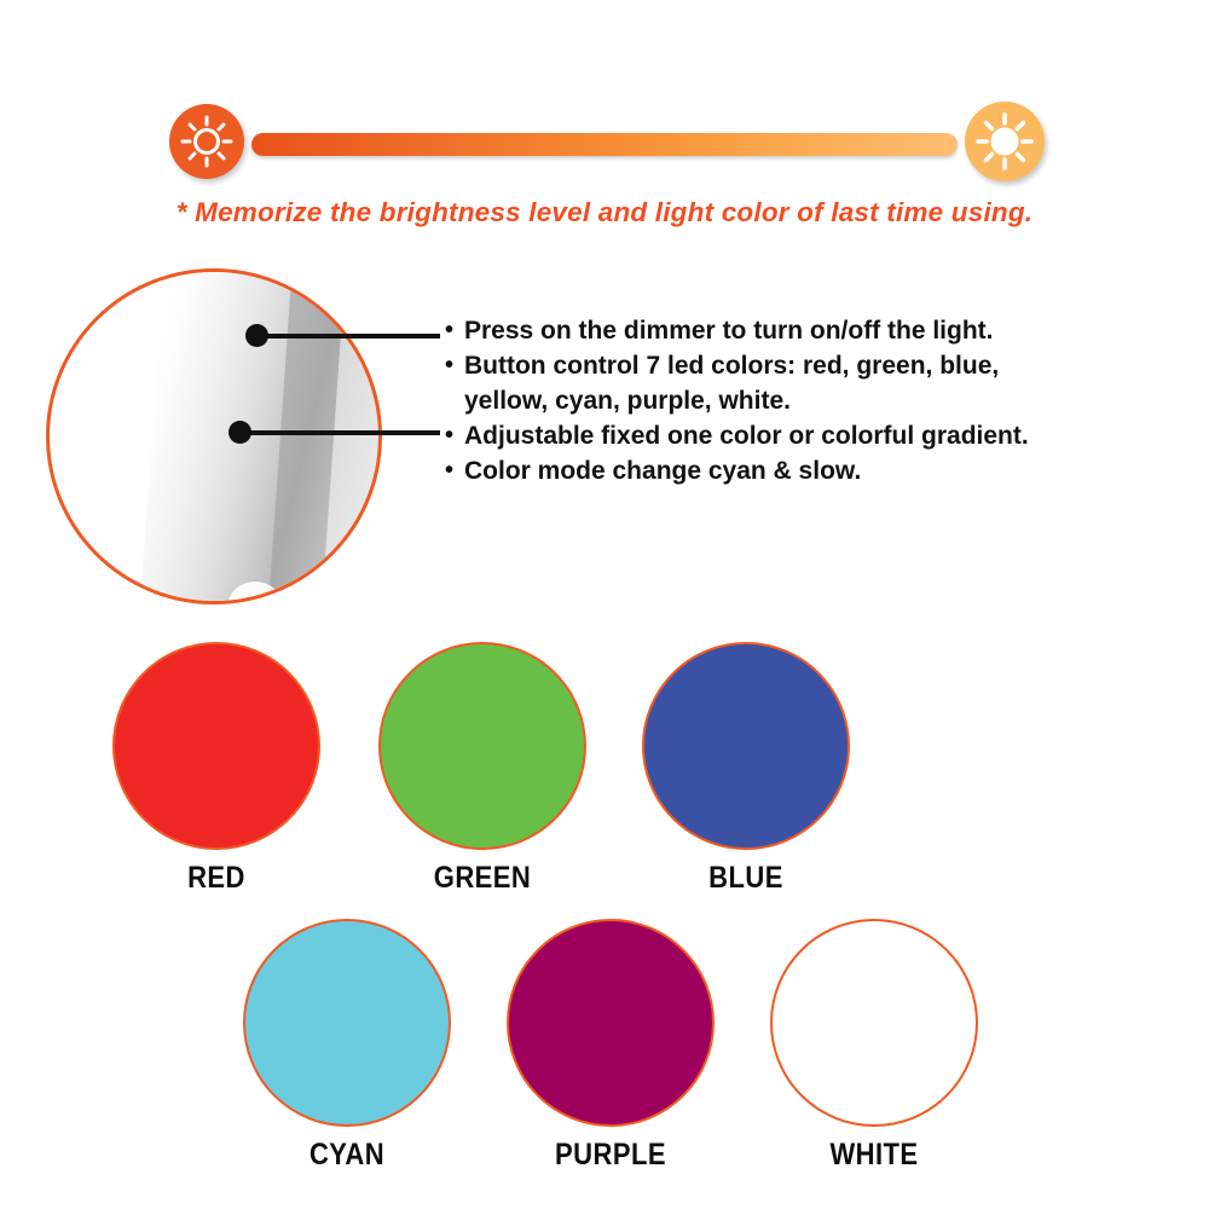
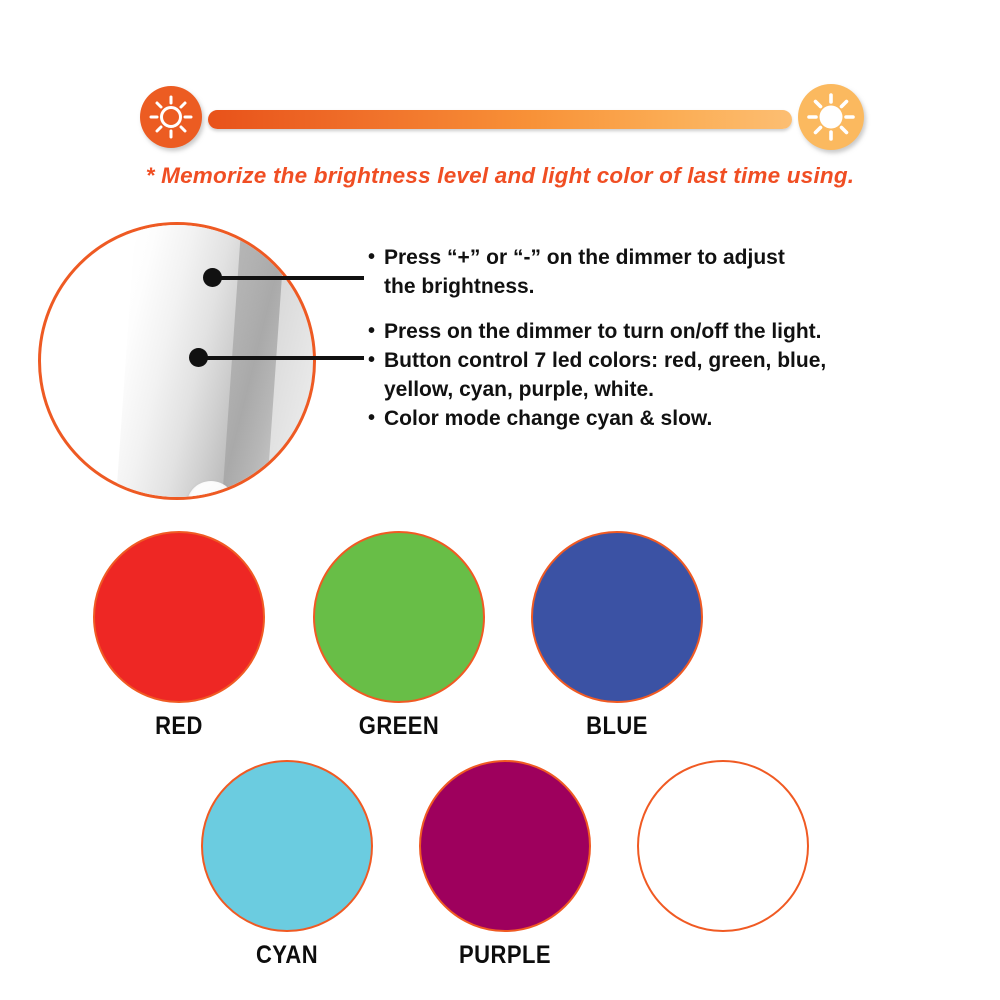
  * Memorize the brightness level and light color of last time using.
+ Press “+” or “-” on the dimmer to adjust
+ the brightness.
  Press on the dimmer to turn on/off the light.
  Button control 7 led colors: red, green, blue,
  yellow, cyan, purple, white.
- Adjustable fixed one color or colorful gradient.
  Color mode change cyan & slow.
  RED
  GREEN
  BLUE
  CYAN
  PURPLE
- WHITE
